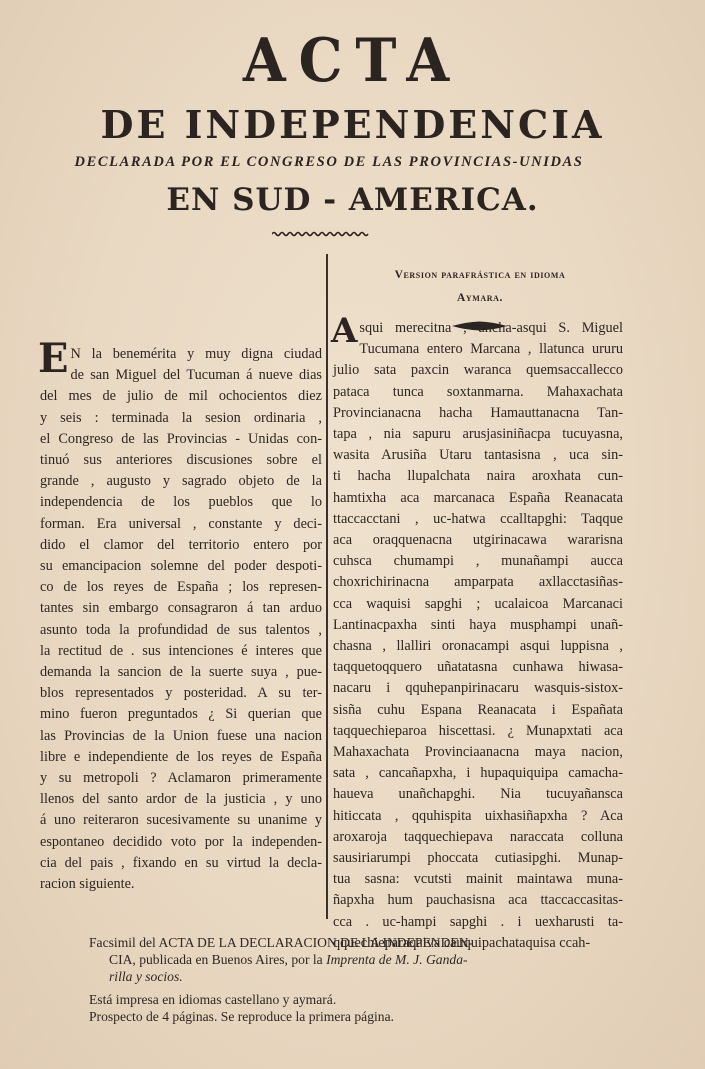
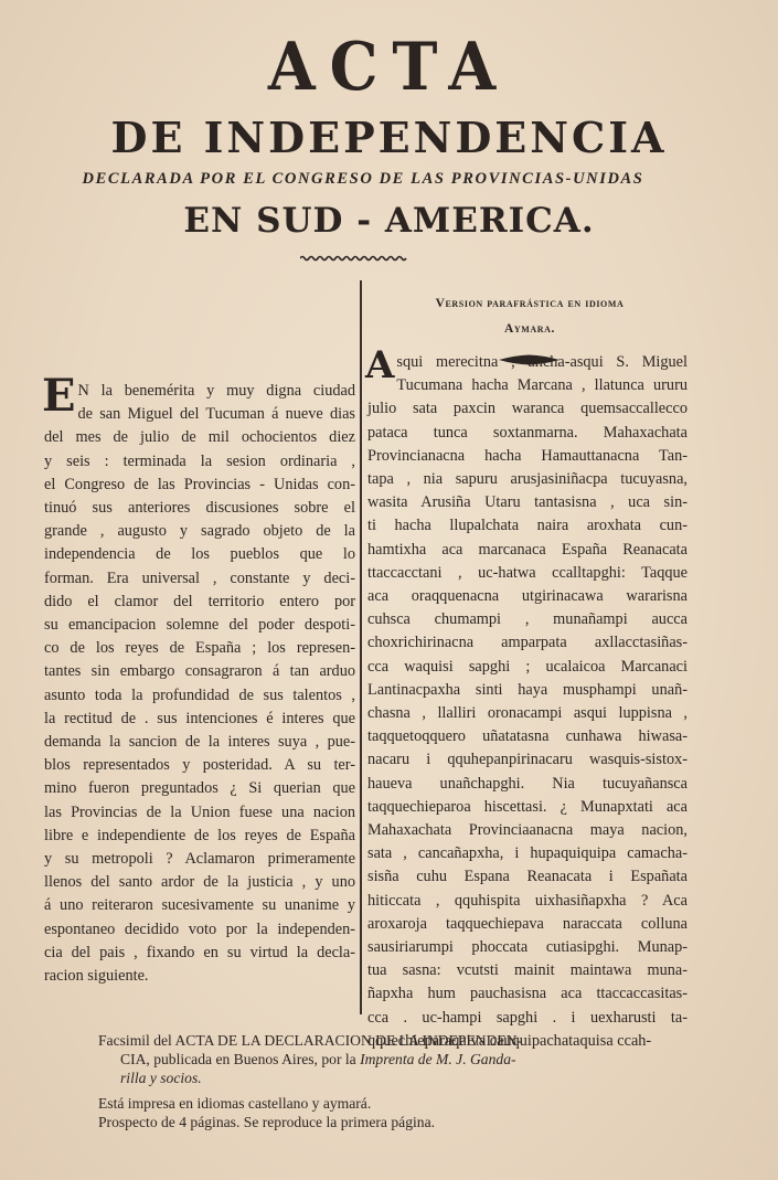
  ACTA
  DE INDEPENDENCIA
  DECLARADA POR EL CONGRESO DE LAS PROVINCIAS-UNIDAS
  EN SUD - AMERICA.
  E
  N la benemérita y muy digna ciudad
  de san Miguel del Tucuman á nueve dias
  del mes de julio de mil ochocientos diez
  y seis : terminada la sesion ordinaria ,
  el Congreso de las Provincias - Unidas con-
  tinuó sus anteriores discusiones sobre el
  grande , augusto y sagrado objeto de la
  independencia de los pueblos que lo
  forman. Era universal , constante y deci-
  dido el clamor del territorio entero por
  su emancipacion solemne del poder despoti-
  co de los reyes de España ; los represen-
  tantes sin embargo consagraron á tan arduo
  asunto toda la profundidad de sus talentos ,
  la rectitud de . sus intenciones é interes que
- demanda la sancion de la suerte suya , pue-
+ demanda la sancion de la interes suya , pue-
  blos representados y posteridad. A su ter-
  mino fueron preguntados ¿ Si querian que
  las Provincias de la Union fuese una nacion
  libre e independiente de los reyes de España
  y su metropoli ? Aclamaron primeramente
  llenos del santo ardor de la justicia , y uno
  á uno reiteraron sucesivamente su unanime y
  espontaneo decidido voto por la independen-
  cia del pais , fixando en su virtud la decla-
  racion siguiente.
  Version parafrástica en idioma
  Aymara.
  A
  squi merecitna , ancha-asqui S. Miguel
- Tucumana entero Marcana , llatunca ururu
+ Tucumana hacha Marcana , llatunca ururu
  julio sata paxcin waranca quemsaccallecco
  pataca tunca soxtanmarna. Mahaxachata
  Provincianacna hacha Hamauttanacna Tan-
  tapa , nia sapuru arusjasiniñacpa tucuyasna,
  wasita Arusiña Utaru tantasisna , uca sin-
  ti hacha llupalchata naira aroxhata cun-
  hamtixha aca marcanaca España Reanacata
  ttaccacctani , uc-hatwa ccalltapghi: Taqque
  aca oraqquenacna utgirinacawa wararisna
  cuhsca chumampi , munañampi aucca
  choxrichirinacna amparpata axllacctasiñas-
  cca waquisi sapghi ; ucalaicoa Marcanaci
  Lantinacpaxha sinti haya musphampi unañ-
  chasna , llalliri oronacampi asqui luppisna ,
  taqquetoqquero uñatatasna cunhawa hiwasa-
  nacaru i qquhepanpirinacaru wasquis-sistox-
- sisña cuhu Espana Reanacata i Españata
+ haueva unañchapghi. Nia tucuyañansca
  taqquechieparoa hiscettasi. ¿ Munapxtati aca
  Mahaxachata Provinciaanacna maya nacion,
  sata , cancañapxha, i hupaquiquipa camacha-
- haueva unañchapghi. Nia tucuyañansca
+ sisña cuhu Espana Reanacata i Españata
  hiticcata , qquhispita uixhasiñapxha ? Aca
  aroxaroja taqquechiepava naraccata colluna
  sausiriarumpi phoccata cutiasipghi. Munap-
  tua sasna: vcutsti mainit maintawa muna-
  ñapxha hum pauchasisna aca ttaccaccasitas-
  cca . uc-hampi sapghi . i uexharusti ta-
  qquechieparaqaiva cauquipachataquisa ccah-
  Facsimil del ACTA DE LA DECLARACION DE LA INDEPENDEN-
  CIA, publicada en Buenos Aires, por la Imprenta de M. J. Ganda-
  rilla y socios.
  Está impresa en idiomas castellano y aymará.
  Prospecto de 4 páginas. Se reproduce la primera página.
